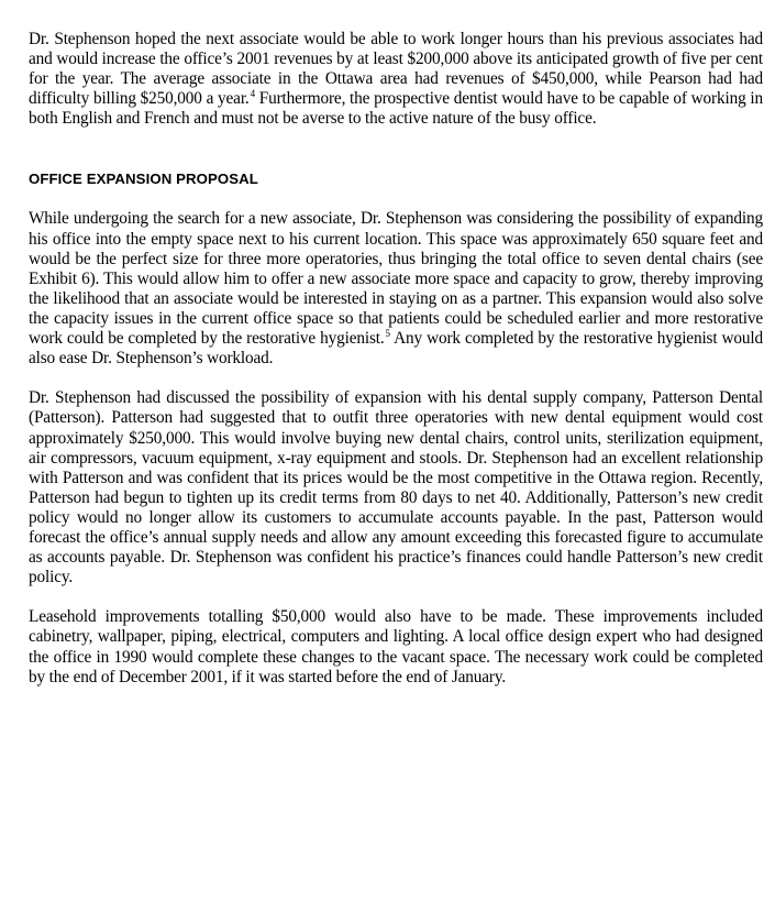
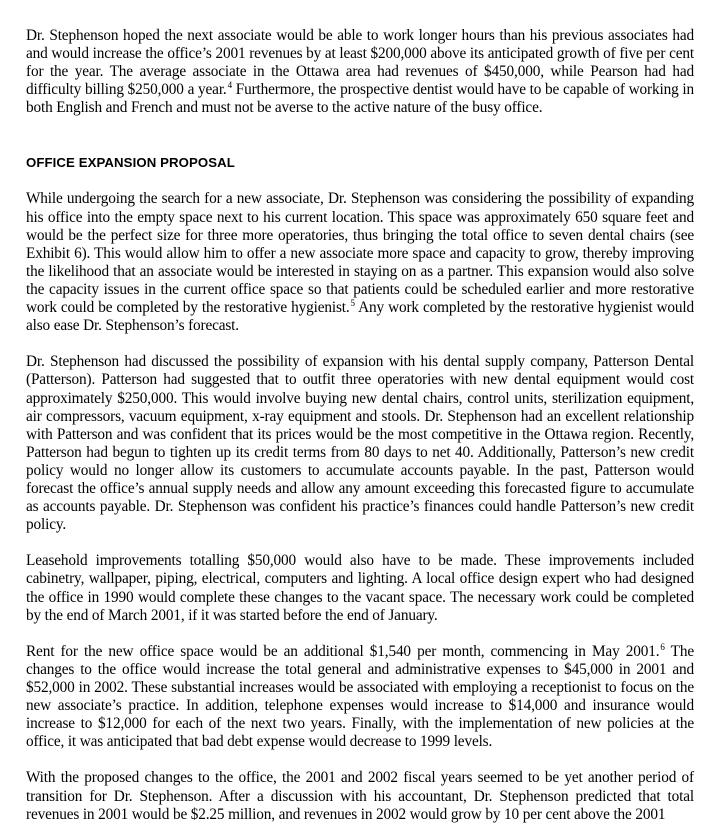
  Dr. Stephenson hoped the next associate would be able to work longer hours than his previous associates had and would increase the office’s 2001 revenues by at least $200,000 above its anticipated growth of five per cent for the year. The average associate in the Ottawa area had revenues of $450,000, while Pearson had had difficulty billing $250,000 a year.4 Furthermore, the prospective dentist would have to be capable of working in both English and French and must not be averse to the active nature of the busy office.
  OFFICE EXPANSION PROPOSAL
- While undergoing the search for a new associate, Dr. Stephenson was considering the possibility of expanding his office into the empty space next to his current location. This space was approximately 650 square feet and would be the perfect size for three more operatories, thus bringing the total office to seven dental chairs (see Exhibit 6). This would allow him to offer a new associate more space and capacity to grow, thereby improving the likelihood that an associate would be interested in staying on as a partner. This expansion would also solve the capacity issues in the current office space so that patients could be scheduled earlier and more restorative work could be completed by the restorative hygienist.5 Any work completed by the restorative hygienist would also ease Dr. Stephenson’s workload.
+ While undergoing the search for a new associate, Dr. Stephenson was considering the possibility of expanding his office into the empty space next to his current location. This space was approximately 650 square feet and would be the perfect size for three more operatories, thus bringing the total office to seven dental chairs (see Exhibit 6). This would allow him to offer a new associate more space and capacity to grow, thereby improving the likelihood that an associate would be interested in staying on as a partner. This expansion would also solve the capacity issues in the current office space so that patients could be scheduled earlier and more restorative work could be completed by the restorative hygienist.5 Any work completed by the restorative hygienist would also ease Dr. Stephenson’s forecast.
  Dr. Stephenson had discussed the possibility of expansion with his dental supply company, Patterson Dental (Patterson). Patterson had suggested that to outfit three operatories with new dental equipment would cost approximately $250,000. This would involve buying new dental chairs, control units, sterilization equipment, air compressors, vacuum equipment, x-ray equipment and stools. Dr. Stephenson had an excellent relationship with Patterson and was confident that its prices would be the most competitive in the Ottawa region. Recently, Patterson had begun to tighten up its credit terms from 80 days to net 40. Additionally, Patterson’s new credit policy would no longer allow its customers to accumulate accounts payable. In the past, Patterson would forecast the office’s annual supply needs and allow any amount exceeding this forecasted figure to accumulate as accounts payable. Dr. Stephenson was confident his practice’s finances could handle Patterson’s new credit policy.
- Leasehold improvements totalling $50,000 would also have to be made. These improvements included cabinetry, wallpaper, piping, electrical, computers and lighting. A local office design expert who had designed the office in 1990 would complete these changes to the vacant space. The necessary work could be completed by the end of December 2001, if it was started before the end of January.
+ Leasehold improvements totalling $50,000 would also have to be made. These improvements included cabinetry, wallpaper, piping, electrical, computers and lighting. A local office design expert who had designed the office in 1990 would complete these changes to the vacant space. The necessary work could be completed by the end of March 2001, if it was started before the end of January.
+ Rent for the new office space would be an additional $1,540 per month, commencing in May 2001.6 The changes to the office would increase the total general and administrative expenses to $45,000 in 2001 and $52,000 in 2002. These substantial increases would be associated with employing a receptionist to focus on the new associate’s practice. In addition, telephone expenses would increase to $14,000 and insurance would increase to $12,000 for each of the next two years. Finally, with the implementation of new policies at the office, it was anticipated that bad debt expense would decrease to 1999 levels.
+ With the proposed changes to the office, the 2001 and 2002 fiscal years seemed to be yet another period of transition for Dr. Stephenson. After a discussion with his accountant, Dr. Stephenson predicted that total revenues in 2001 would be $2.25 million, and revenues in 2002 would grow by 10 per cent above the 2001
